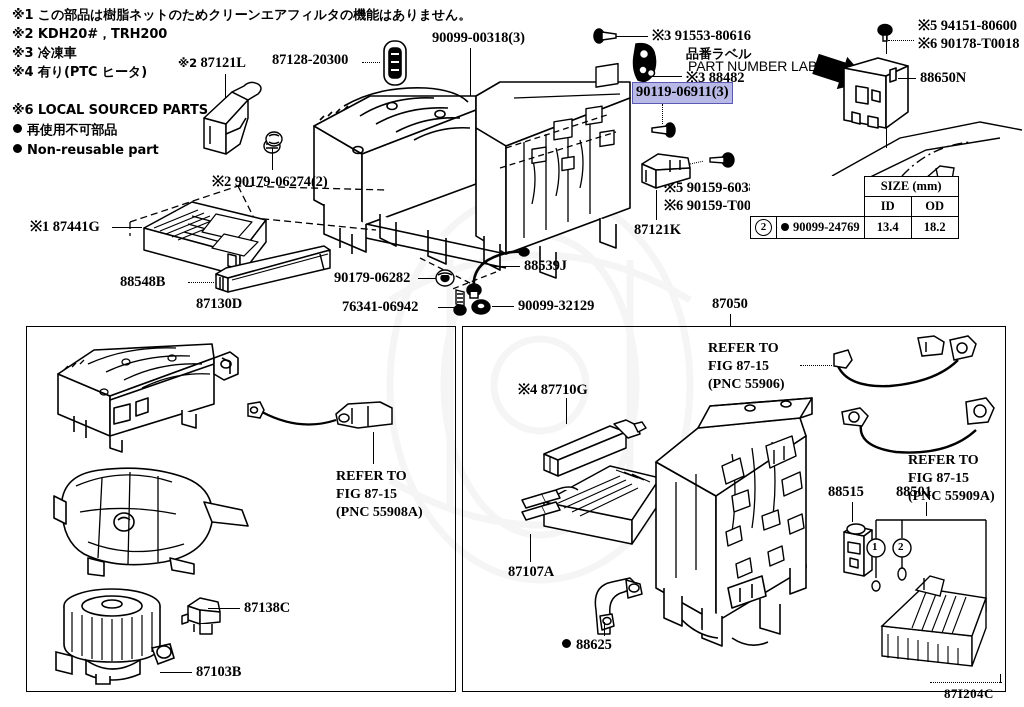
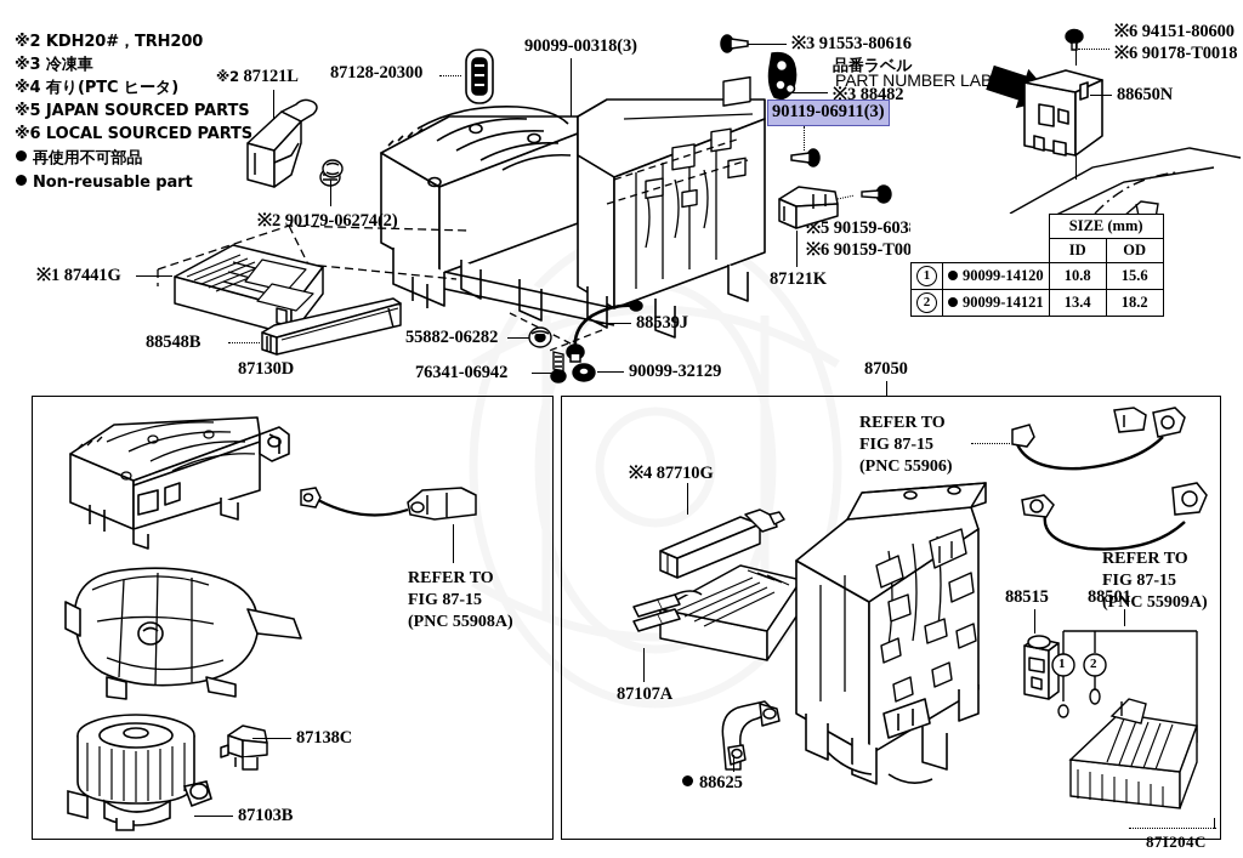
- ※1 この部品は樹脂ネットのためクリーンエアフィルタの機能はありません。
  ※2 KDH20#，TRH200
  ※3 冷凍車
  ※4 有り(PTC ヒータ)
+ ※5 JAPAN SOURCED PARTS
  ※6 LOCAL SOURCED PARTS
  再使用不可部品
  Non-reusable part
  ※2 87121L
  87128-20300
  90099-00318(3)
  ※3 91553-80616
  品番ラベル
  PART NUMBER LAB
  ※3 88482
  90119-06911(3)
- ※5 94151-80600
+ ※6 94151-80600
  ※6 90178-T0018
  88650N
  ※2 90179-06274(2)
  ※1 87441G
  88548B
  87130D
- 90179-06282
+ 55882-06282
  76341-06942
  88539J
  90099-32129
  ※5 90159-603
  ※6 90159-T00
  87121K
  		SIZE (mm)
  		ID	OD
+ 1	90099-14120	10.8	15.6
- 2	90099-24769	13.4	18.2
+ 2	90099-14121	13.4	18.2
  87050
  87103B
  87138C
  REFER TO
  FIG 87-15
  (PNC 55908A)
  REFER TO
  FIG 87-15
  (PNC 55906)
  REFER TO
  FIG 87-15
  (PNC 55909A)
  ※4 87710G
  87107A
  88625
  88515
  88501
  1
  2
  87I204C
